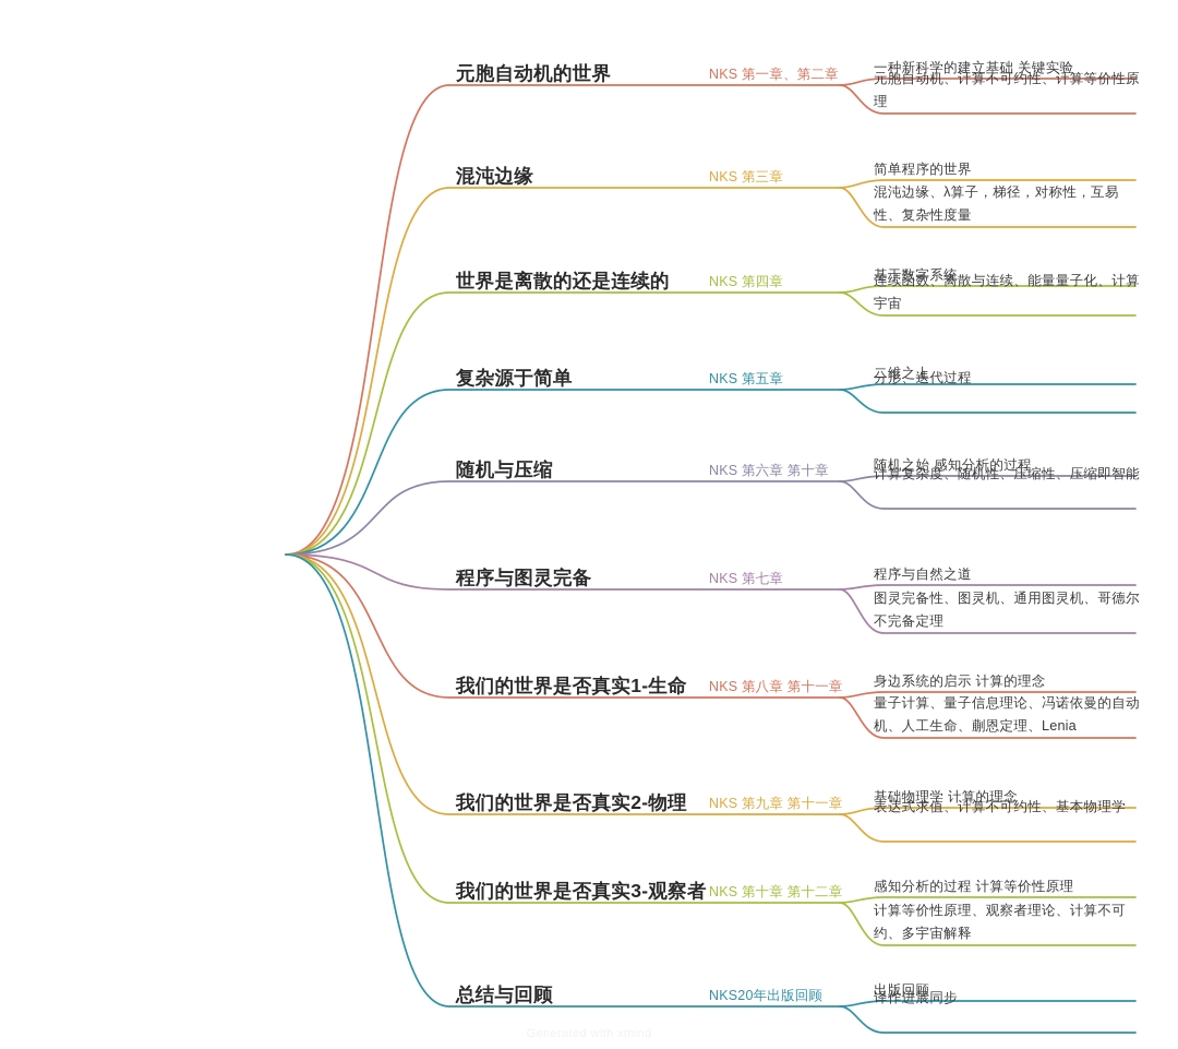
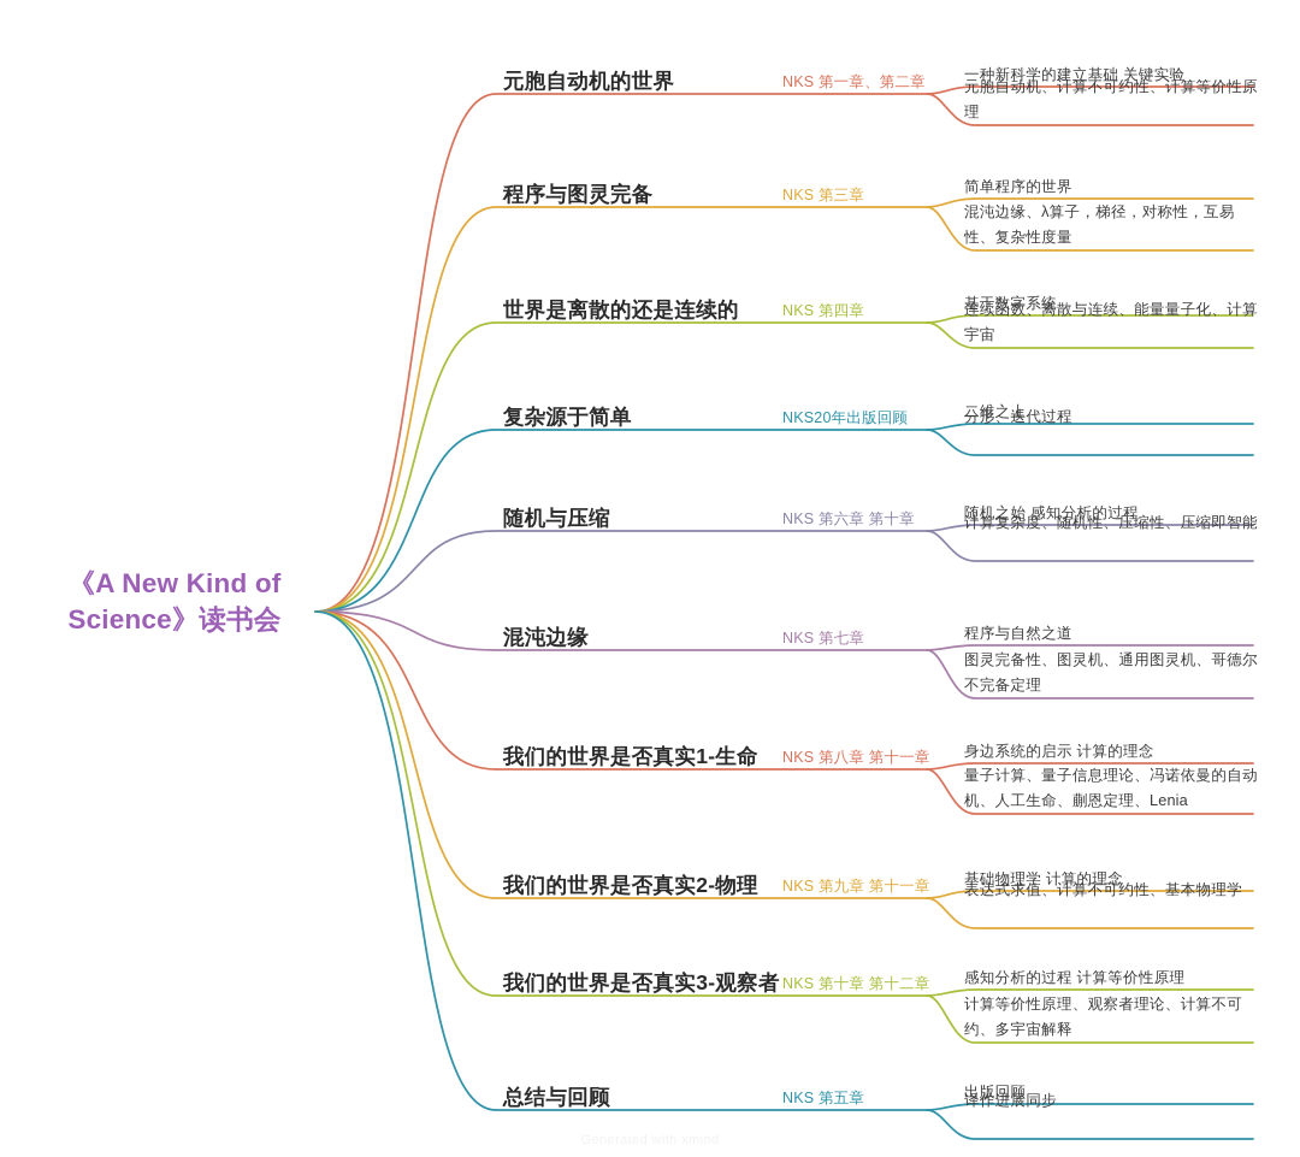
+ 《A New Kind of Science》读书会
  元胞自动机的世界
  NKS 第一章、第二章
  一种新科学的建立基础 关键实验
  元胞自动机、计算不可约性、计算等价性原理
- 混沌边缘
+ 程序与图灵完备
  NKS 第三章
  简单程序的世界
  混沌边缘、λ算子，梯径，对称性，互易性、复杂性度量
  世界是离散的还是连续的
  NKS 第四章
  基于数字系统
  连续函数、离散与连续、能量量子化、计算宇宙
  复杂源于简单
- NKS 第五章
+ NKS20年出版回顾
  二维之上
  分形、迭代过程
  随机与压缩
  NKS 第六章 第十章
  随机之始 感知分析的过程
  计算复杂度、随机性、压缩性、压缩即智能
- 程序与图灵完备
+ 混沌边缘
  NKS 第七章
  程序与自然之道
  图灵完备性、图灵机、通用图灵机、哥德尔不完备定理
  我们的世界是否真实1-生命
  NKS 第八章 第十一章
  身边系统的启示 计算的理念
  量子计算、量子信息理论、冯诺依曼的自动机、人工生命、蒯恩定理、Lenia
  我们的世界是否真实2-物理
  NKS 第九章 第十一章
  基础物理学 计算的理念
  表达式求值、计算不可约性、基本物理学
  我们的世界是否真实3-观察者
  NKS 第十章 第十二章
  感知分析的过程 计算等价性原理
  计算等价性原理、观察者理论、计算不可约、多宇宙解释
  总结与回顾
- NKS20年出版回顾
+ NKS 第五章
  出版回顾
  译作进展同步
